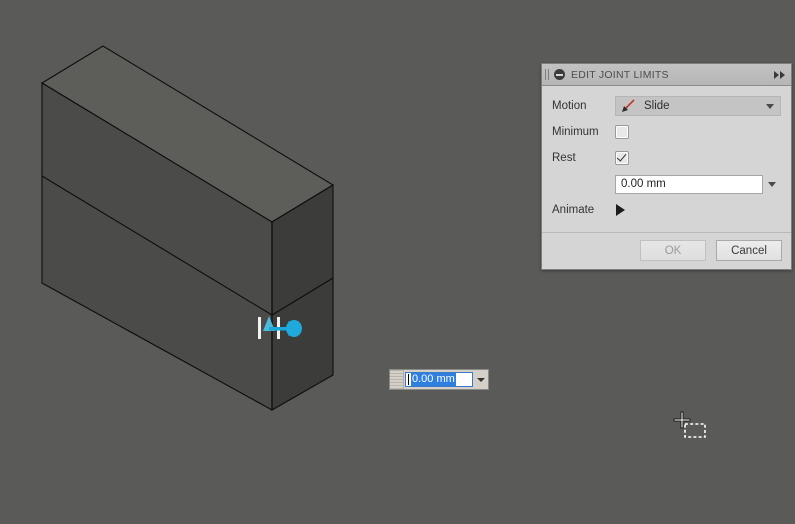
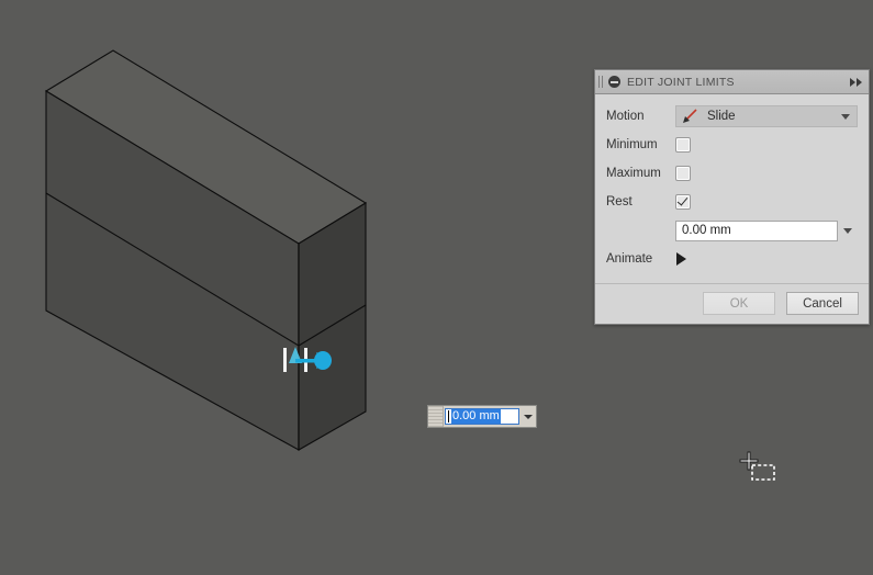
  0.00 mm
  EDIT JOINT LIMITS
  Motion
  Slide
  Minimum
+ Maximum
  Rest
  0.00 mm
  Animate
  OK
  Cancel
